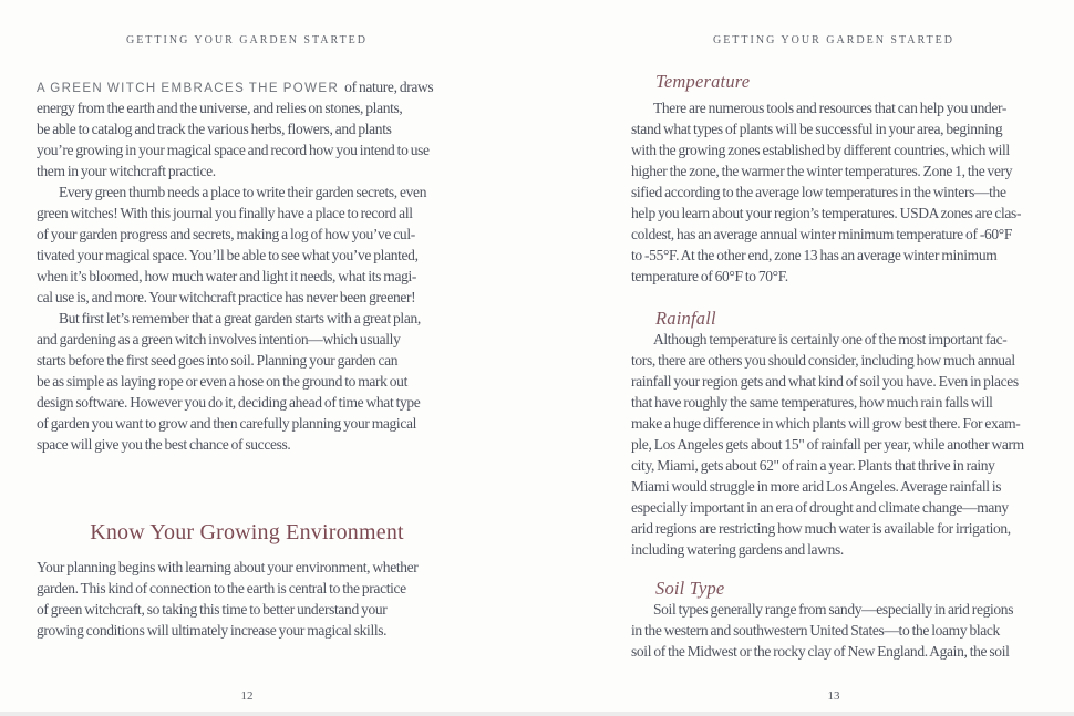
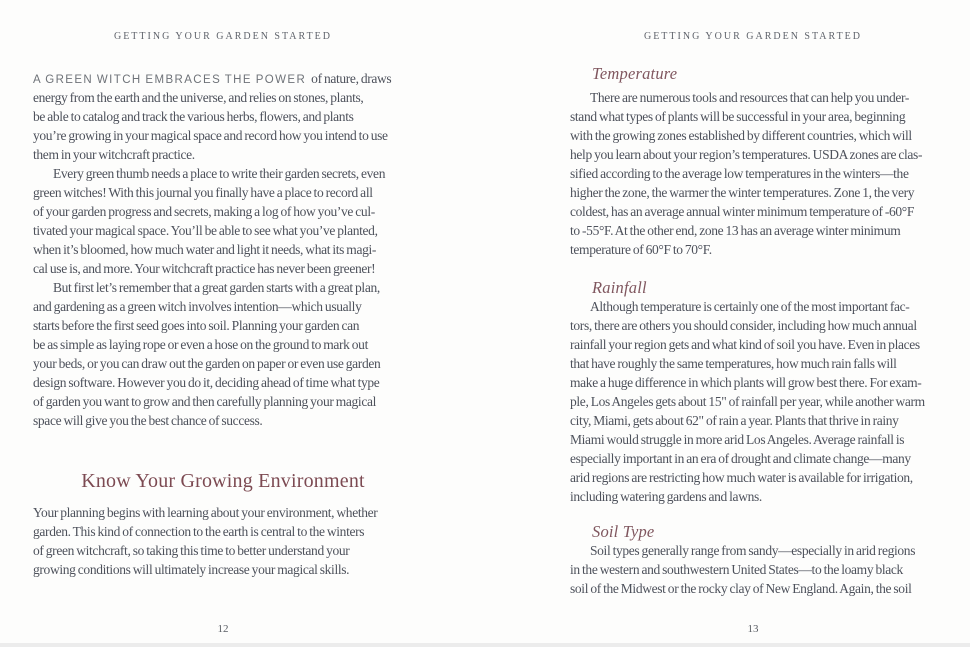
  GETTING YOUR GARDEN STARTED
  A GREEN WITCH EMBRACES THE POWER of nature, draws
  energy from the earth and the universe, and relies on stones, plants,
  be able to catalog and track the various herbs, flowers, and plants
  you’re growing in your magical space and record how you intend to use
  them in your witchcraft practice.
  Every green thumb needs a place to write their garden secrets, even
  green witches! With this journal you finally have a place to record all
  of your garden progress and secrets, making a log of how you’ve cul-
  tivated your magical space. You’ll be able to see what you’ve planted,
  when it’s bloomed, how much water and light it needs, what its magi-
  cal use is, and more. Your witchcraft practice has never been greener!
  But first let’s remember that a great garden starts with a great plan,
  and gardening as a green witch involves intention—which usually
  starts before the first seed goes into soil. Planning your garden can
  be as simple as laying rope or even a hose on the ground to mark out
+ your beds, or you can draw out the garden on paper or even use garden
  design software. However you do it, deciding ahead of time what type
  of garden you want to grow and then carefully planning your magical
  space will give you the best chance of success.
  Know Your Growing Environment
  Your planning begins with learning about your environment, whether
- garden. This kind of connection to the earth is central to the practice
+ garden. This kind of connection to the earth is central to the winters
  of green witchcraft, so taking this time to better understand your
  growing conditions will ultimately increase your magical skills.
  12
  GETTING YOUR GARDEN STARTED
  Temperature
  There are numerous tools and resources that can help you under-
  stand what types of plants will be successful in your area, beginning
  with the growing zones established by different countries, which will
- higher the zone, the warmer the winter temperatures. Zone 1, the very
+ help you learn about your region’s temperatures. USDA zones are clas-
  sified according to the average low temperatures in the winters—the
- help you learn about your region’s temperatures. USDA zones are clas-
+ higher the zone, the warmer the winter temperatures. Zone 1, the very
  coldest, has an average annual winter minimum temperature of -60°F
  to -55°F. At the other end, zone 13 has an average winter minimum
  temperature of 60°F to 70°F.
  Rainfall
  Although temperature is certainly one of the most important fac-
  tors, there are others you should consider, including how much annual
  rainfall your region gets and what kind of soil you have. Even in places
  that have roughly the same temperatures, how much rain falls will
  make a huge difference in which plants will grow best there. For exam-
  ple, Los Angeles gets about 15" of rainfall per year, while another warm
  city, Miami, gets about 62" of rain a year. Plants that thrive in rainy
  Miami would struggle in more arid Los Angeles. Average rainfall is
  especially important in an era of drought and climate change—many
  arid regions are restricting how much water is available for irrigation,
  including watering gardens and lawns.
  Soil Type
  Soil types generally range from sandy—especially in arid regions
  in the western and southwestern United States—to the loamy black
  soil of the Midwest or the rocky clay of New England. Again, the soil
  13
